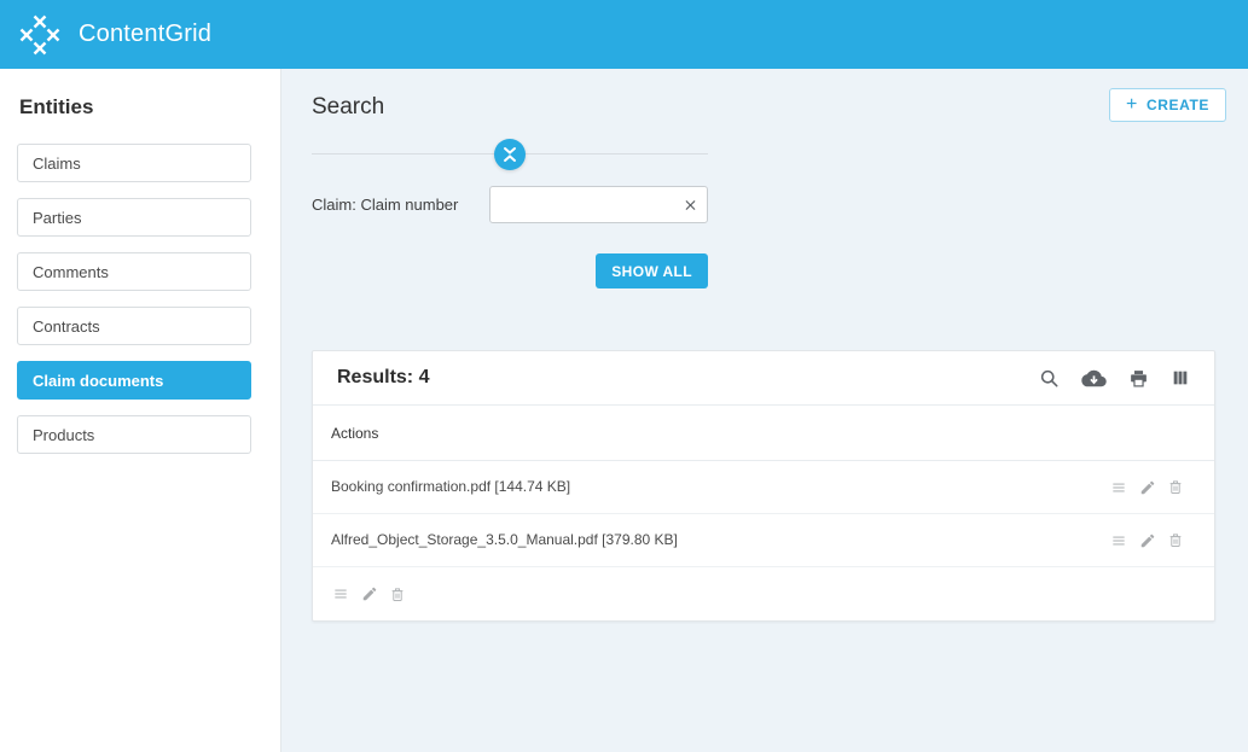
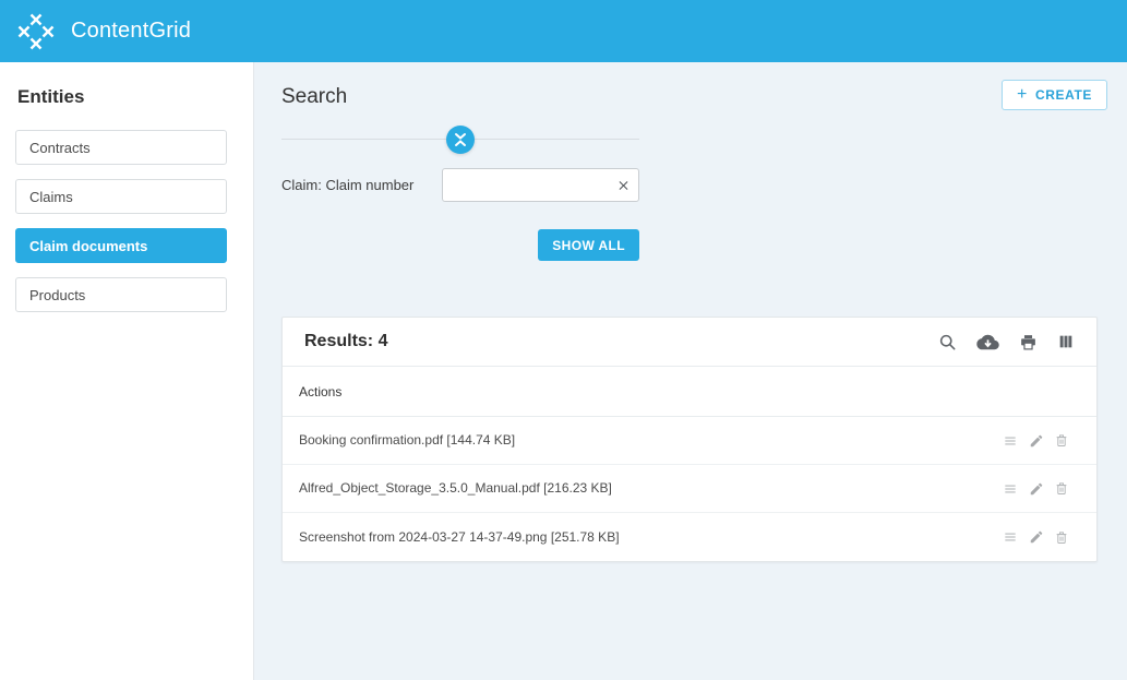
  ContentGrid
  Entities
- Claims
+ Contracts
- Parties
- Comments
- Contracts
+ Claims
  Claim documents
  Products
  Search
  +
  CREATE
  Claim: Claim number
  SHOW ALL
  Results: 4
  Actions
  Booking confirmation.pdf [144.74 KB]
- Alfred_Object_Storage_3.5.0_Manual.pdf [379.80 KB]
+ Alfred_Object_Storage_3.5.0_Manual.pdf [216.23 KB]
+ Screenshot from 2024-03-27 14-37-49.png [251.78 KB]
